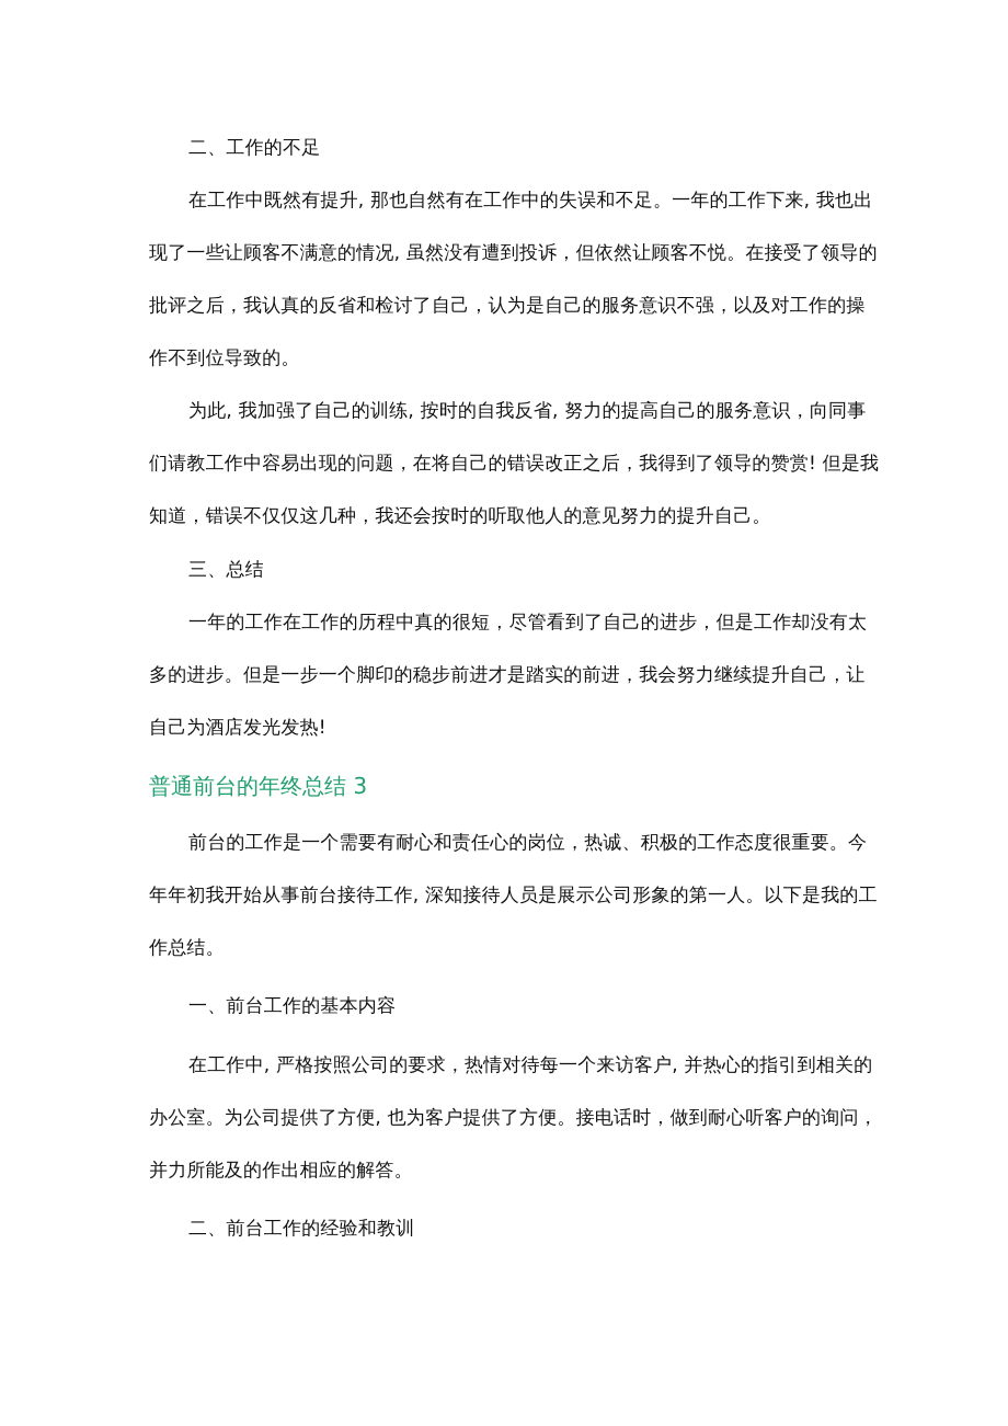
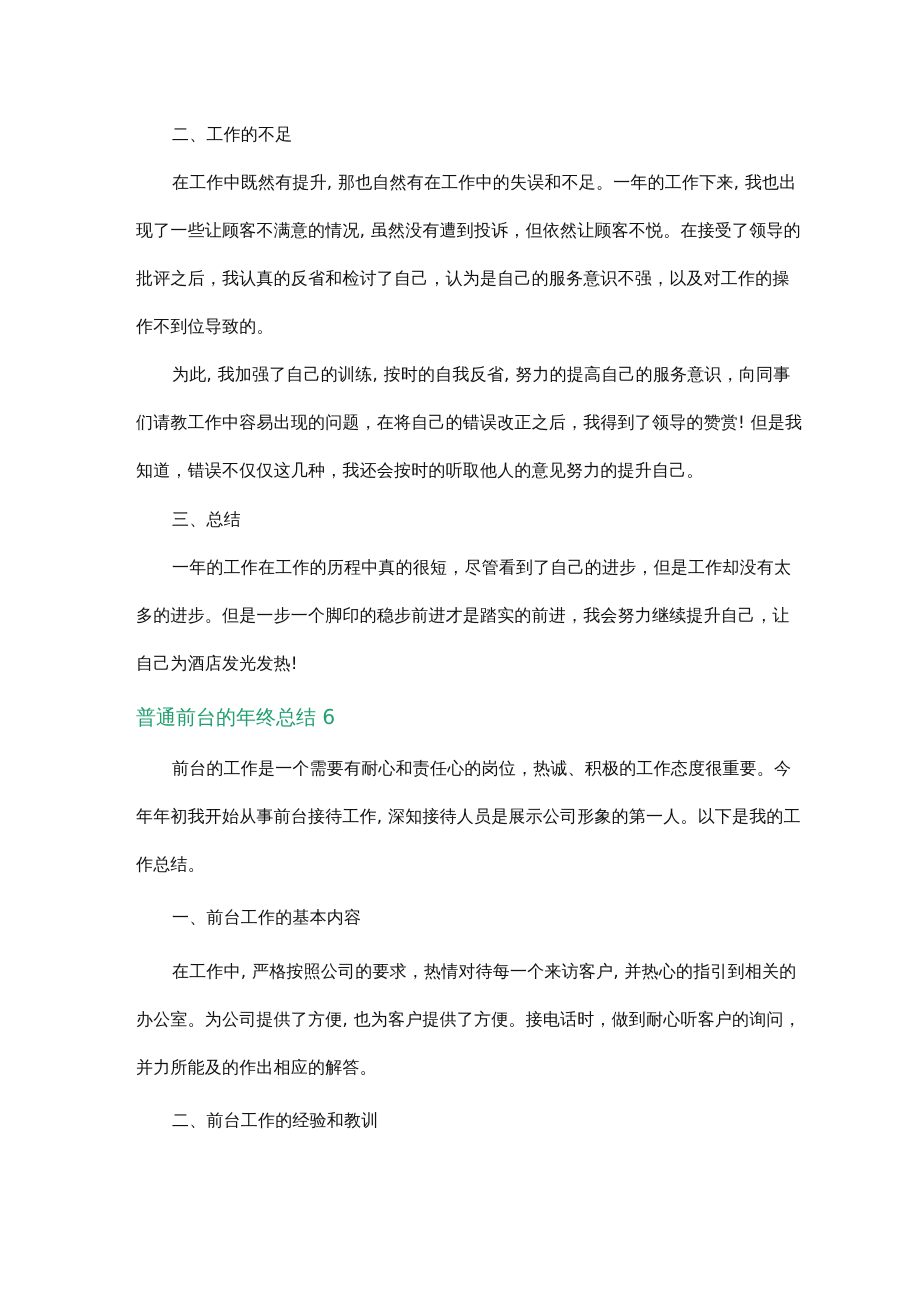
  二、工作的不足
  在工作中既然有提升, 那也自然有在工作中的失误和不足。一年的工作下来, 我也出
  现了一些让顾客不满意的情况, 虽然没有遭到投诉，但依然让顾客不悦。在接受了领导的
  批评之后，我认真的反省和检讨了自己，认为是自己的服务意识不强，以及对工作的操
  作不到位导致的。
  为此, 我加强了自己的训练, 按时的自我反省, 努力的提高自己的服务意识，向同事
  们请教工作中容易出现的问题，在将自己的错误改正之后，我得到了领导的赞赏! 但是我
  知道，错误不仅仅这几种，我还会按时的听取他人的意见努力的提升自己。
  三、总结
  一年的工作在工作的历程中真的很短，尽管看到了自己的进步，但是工作却没有太
  多的进步。但是一步一个脚印的稳步前进才是踏实的前进，我会努力继续提升自己，让
  自己为酒店发光发热!
- 普通前台的年终总结 3
+ 普通前台的年终总结 6
  前台的工作是一个需要有耐心和责任心的岗位，热诚、积极的工作态度很重要。今
  年年初我开始从事前台接待工作, 深知接待人员是展示公司形象的第一人。以下是我的工
  作总结。
  一、前台工作的基本内容
  在工作中, 严格按照公司的要求，热情对待每一个来访客户, 并热心的指引到相关的
  办公室。为公司提供了方便, 也为客户提供了方便。接电话时，做到耐心听客户的询问，
  并力所能及的作出相应的解答。
  二、前台工作的经验和教训
